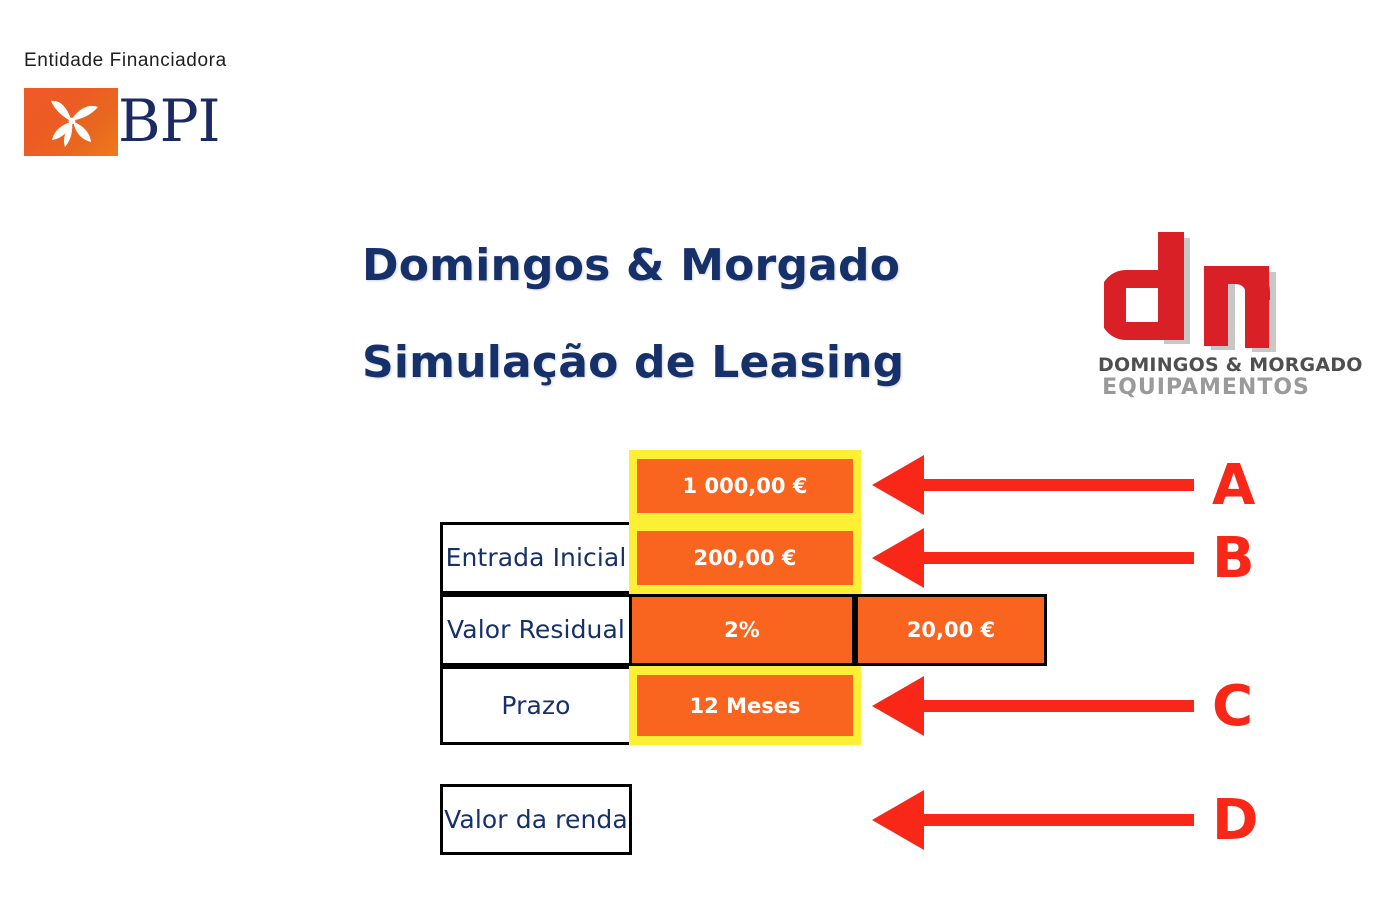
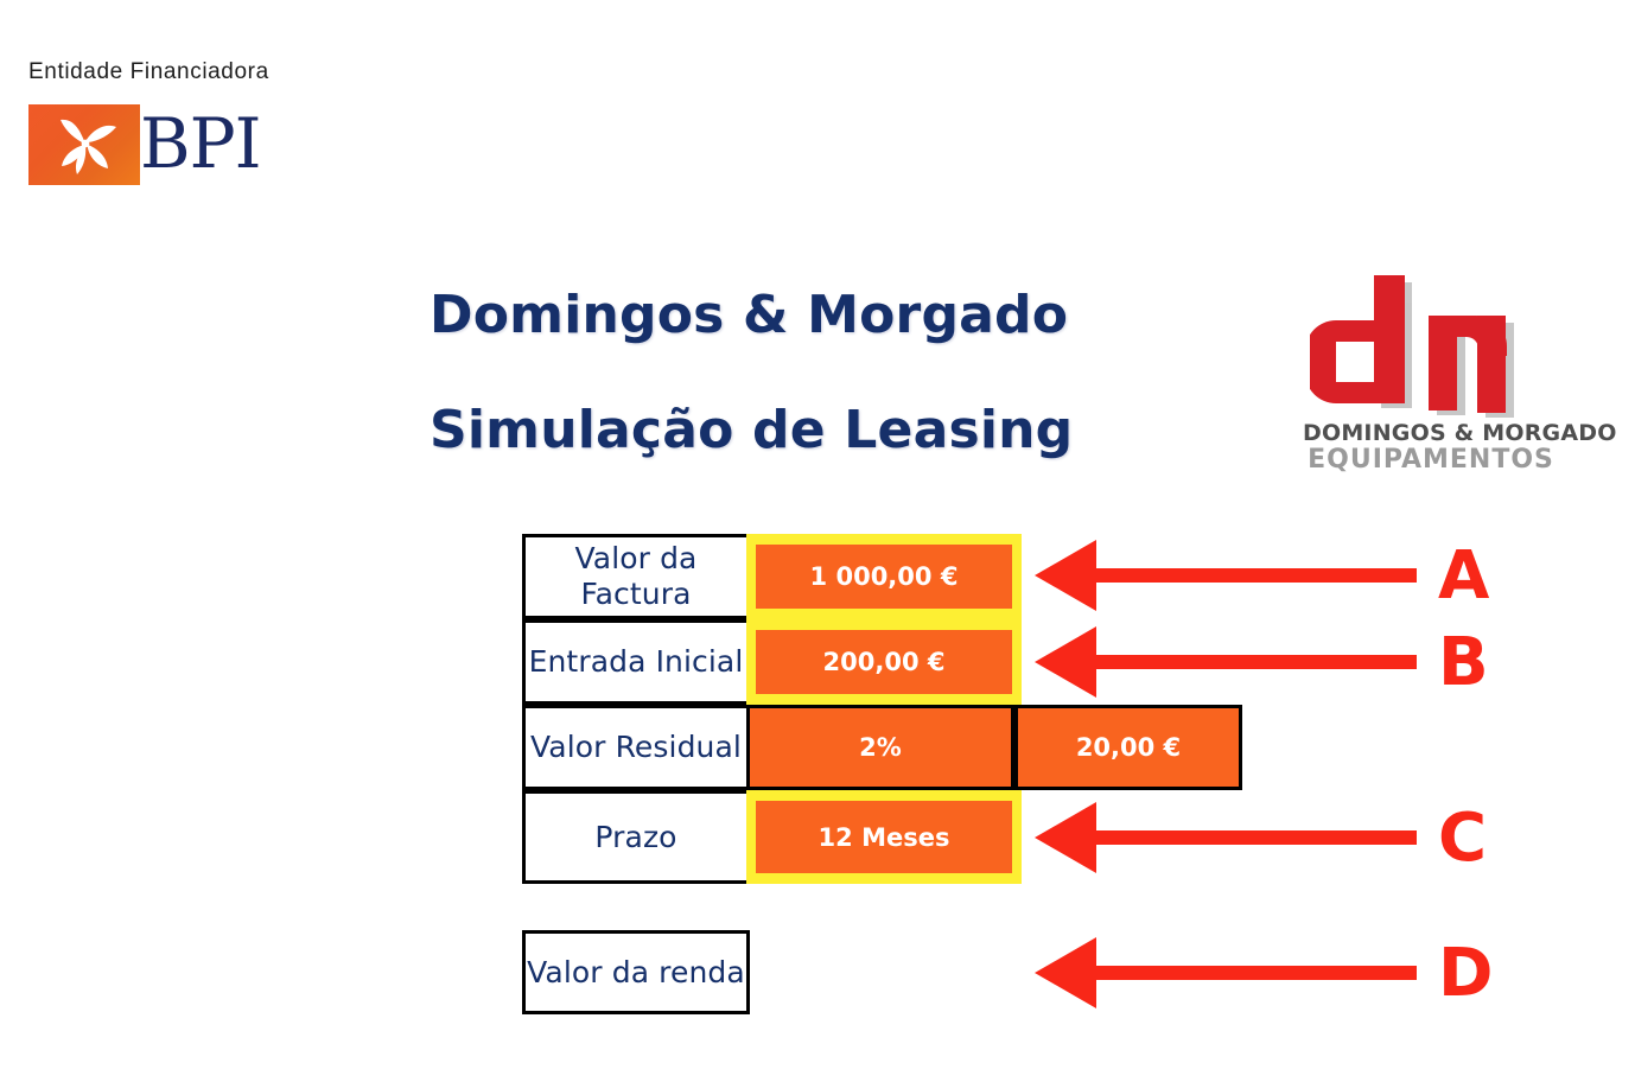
  Entidade Financiadora
  BPI
  Domingos & Morgado
  Simulação de Leasing
  DOMINGOS & MORGADO
  EQUIPAMENTOS
+ Valor da
+ Factura
  1 000,00 €
  Entrada Inicial
  200,00 €
  Valor Residual
  2%
  20,00 €
  Prazo
  12 Meses
  Valor da renda
  A
  B
  C
  D
